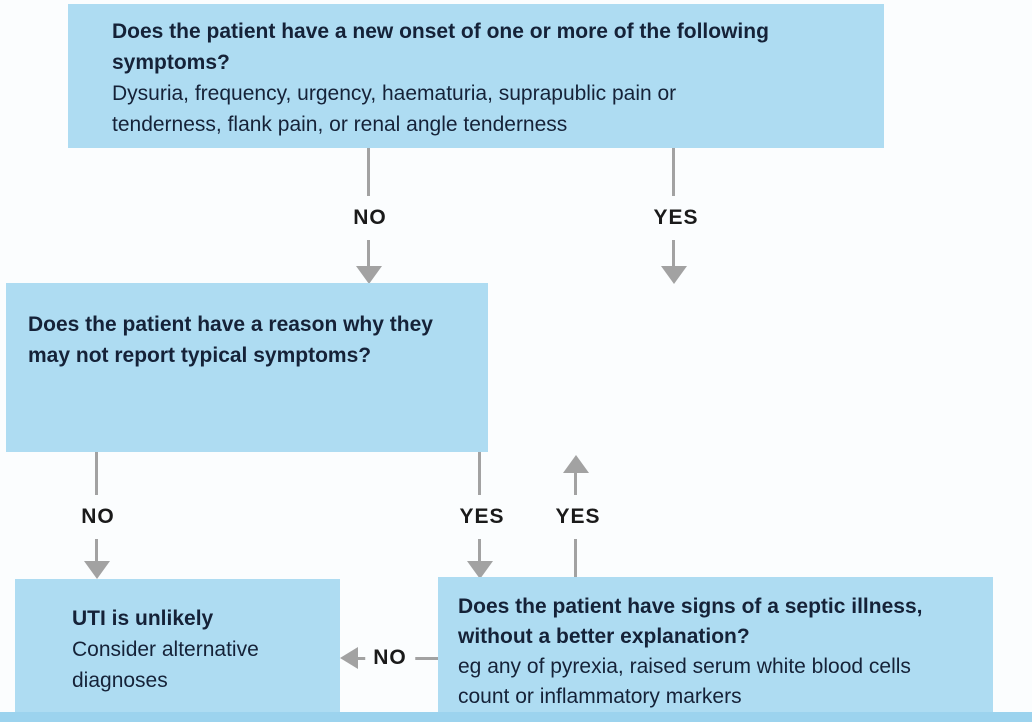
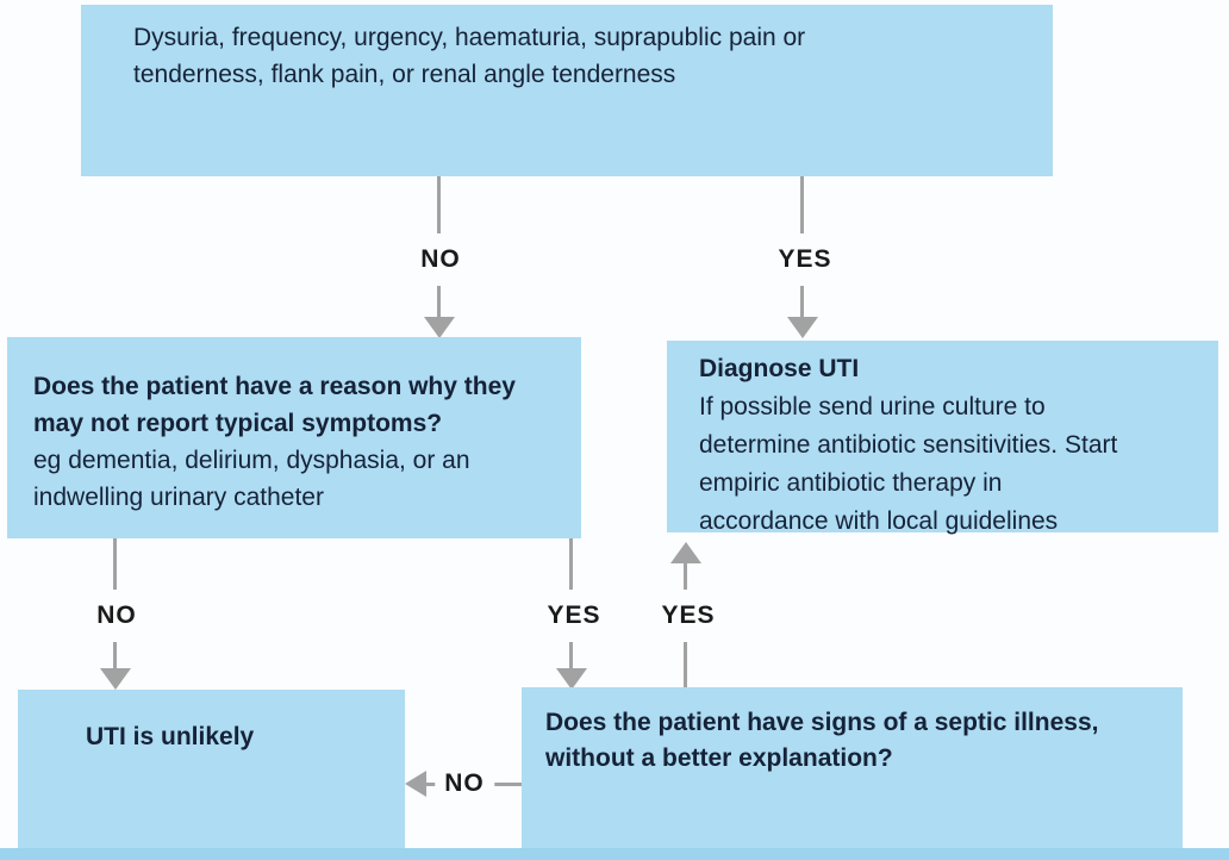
- Does the patient have a new onset of one or more of the following
- symptoms?
  Dysuria, frequency, urgency, haematuria, suprapublic pain or
  tenderness, flank pain, or renal angle tenderness
  NO
  YES
  Does the patient have a reason why they
  may not report typical symptoms?
+ eg dementia, delirium, dysphasia, or an
+ indwelling urinary catheter
+ Diagnose UTI
+ If possible send urine culture to
+ determine antibiotic sensitivities. Start
+ empiric antibiotic therapy in
+ accordance with local guidelines
  NO
  YES
  YES
  UTI is unlikely
- Consider alternative
- diagnoses
  NO
  Does the patient have signs of a septic illness,
  without a better explanation?
- eg any of pyrexia, raised serum white blood cells
- count or inflammatory markers
